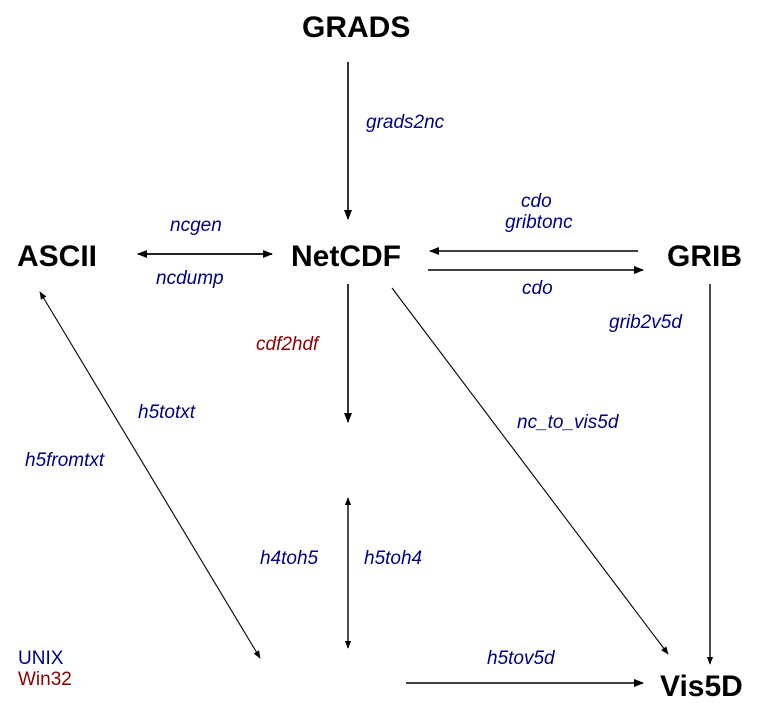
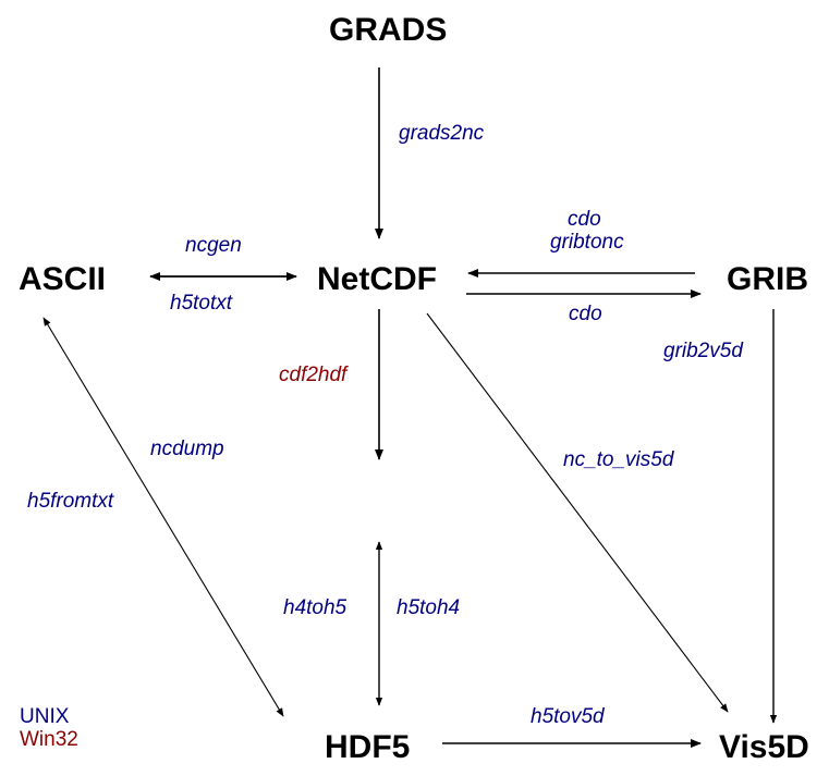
  GRADS
  ASCII
  NetCDF
  GRIB
+ HDF5
  Vis5D
  grads2nc
  ncgen
- ncdump
+ h5totxt
  cdo
  gribtonc
  cdo
  cdf2hdf
  grib2v5d
- h5totxt
+ ncdump
  nc_to_vis5d
  h5fromtxt
  h4toh5
  h5toh4
  h5tov5d
  UNIX
  Win32
